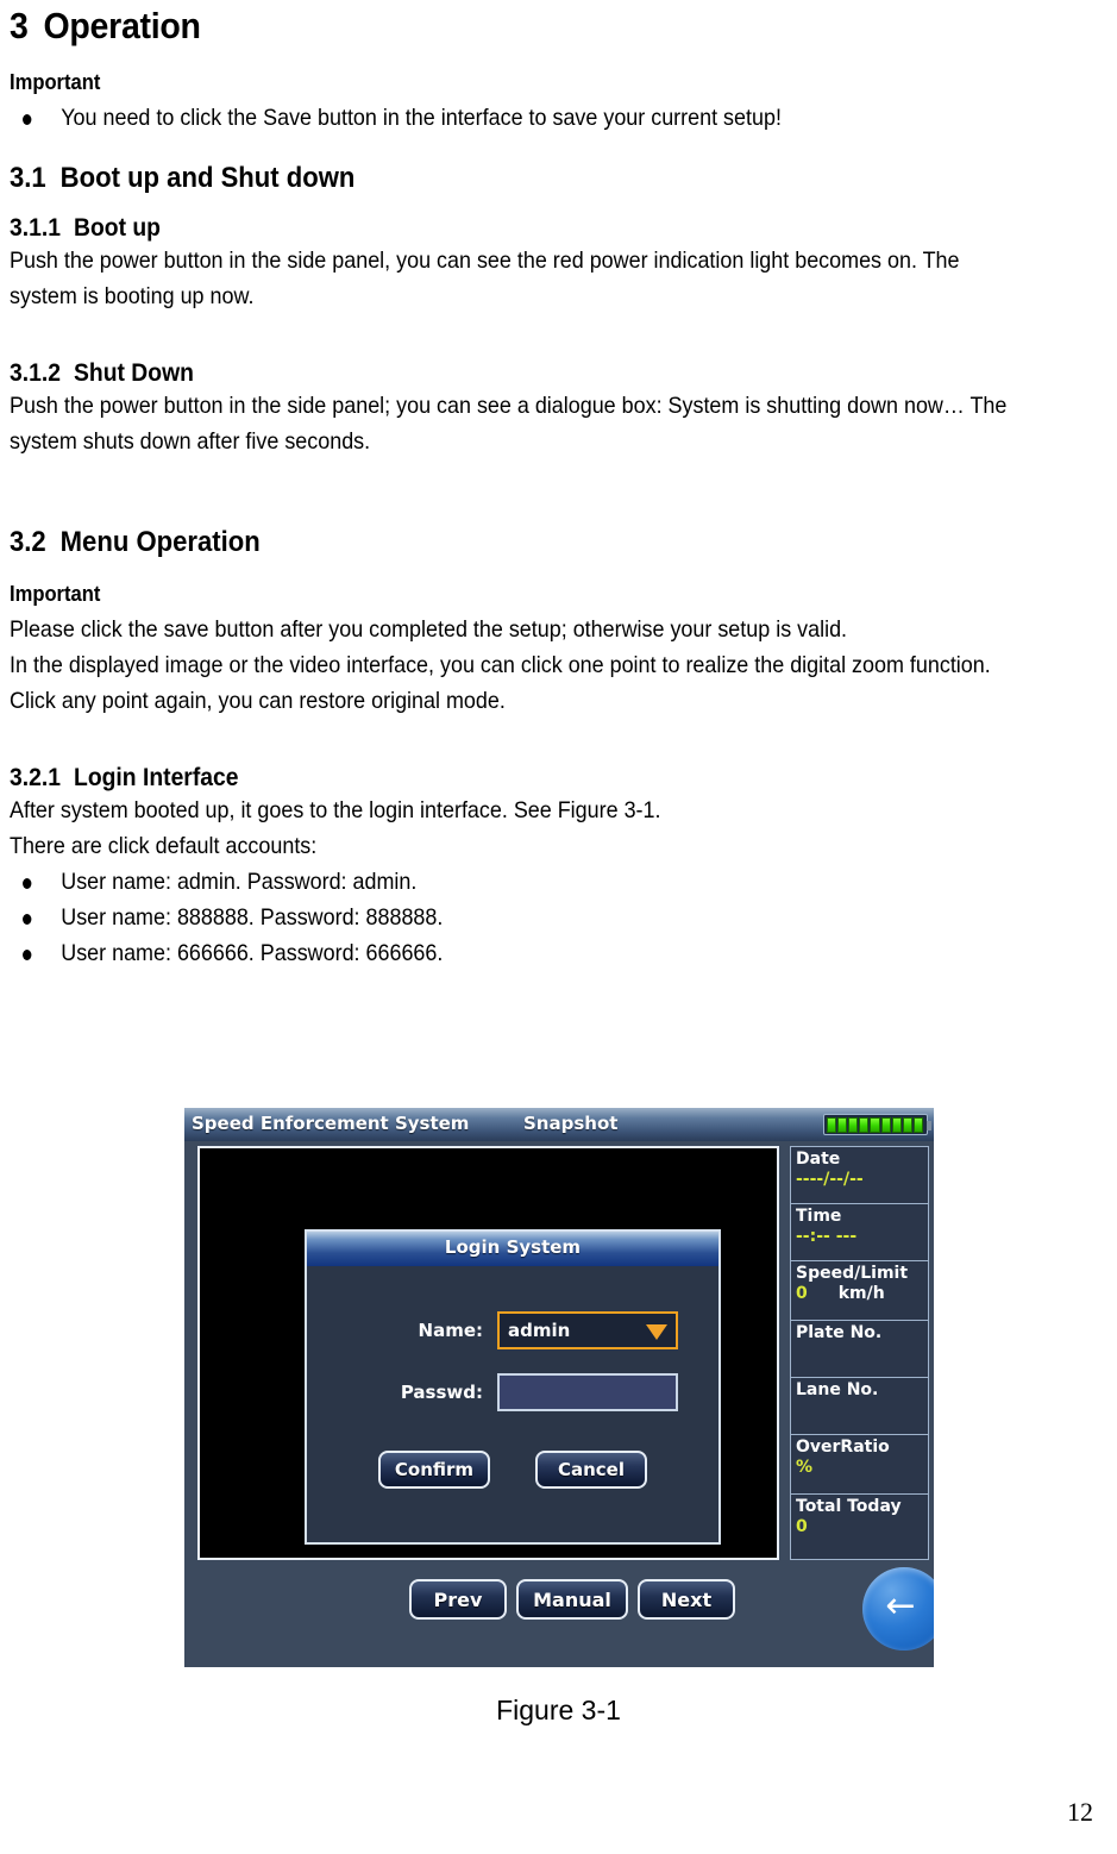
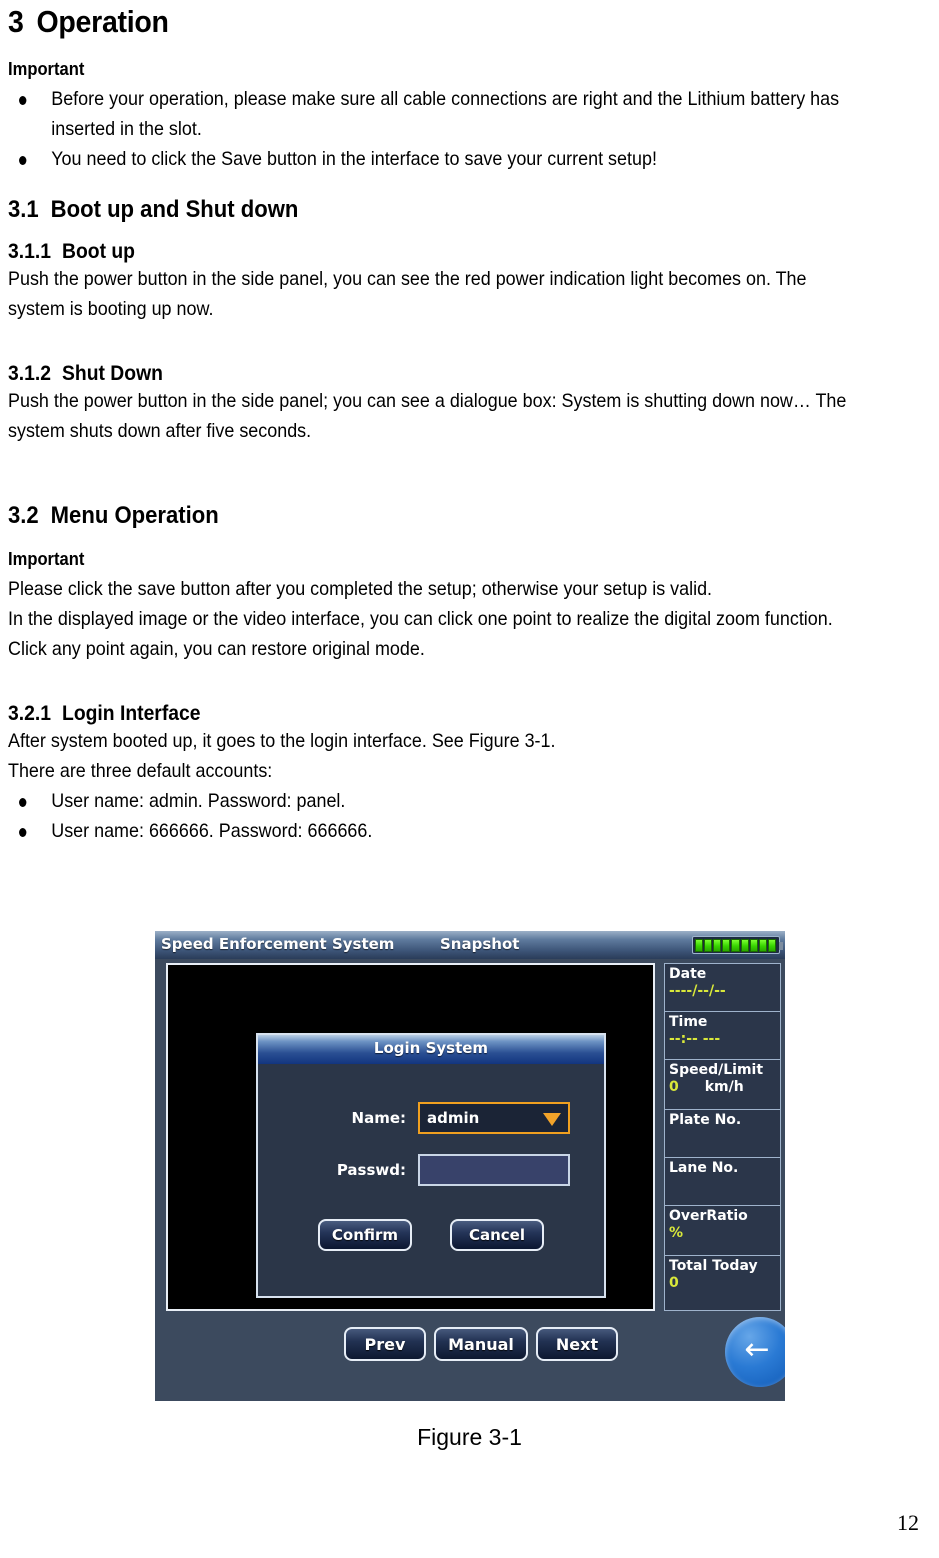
  3 Operation
  Important
+ Before your operation, please make sure all cable connections are right and the Lithium battery has inserted in the slot.
  You need to click the Save button in the interface to save your current setup!
  3.1 Boot up and Shut down
  3.1.1 Boot up
  Push the power button in the side panel, you can see the red power indication light becomes on. The system is booting up now.
  3.1.2 Shut Down
  Push the power button in the side panel; you can see a dialogue box: System is shutting down now… The system shuts down after five seconds.
  3.2 Menu Operation
  Important
  Please click the save button after you completed the setup; otherwise your setup is valid.
  In the displayed image or the video interface, you can click one point to realize the digital zoom function. Click any point again, you can restore original mode.
  3.2.1 Login Interface
  After system booted up, it goes to the login interface. See Figure 3-1.
- There are click default accounts:
+ There are three default accounts:
- User name: admin. Password: admin.
+ User name: admin. Password: panel.
- User name: 888888. Password: 888888.
  User name: 666666. Password: 666666.
  Speed Enforcement System
  Snapshot
  Date
  ----/--/--
  Time
  --:-- ---
  Speed/Limit
  0 km/h
  Plate No.
  Lane No.
  OverRatio
  %
  Total Today
  0
  Prev
  Manual
  Next
  ←
  Login System
  Name:
  admin
  Passwd:
  Confirm
  Cancel
  Figure 3-1
  12
